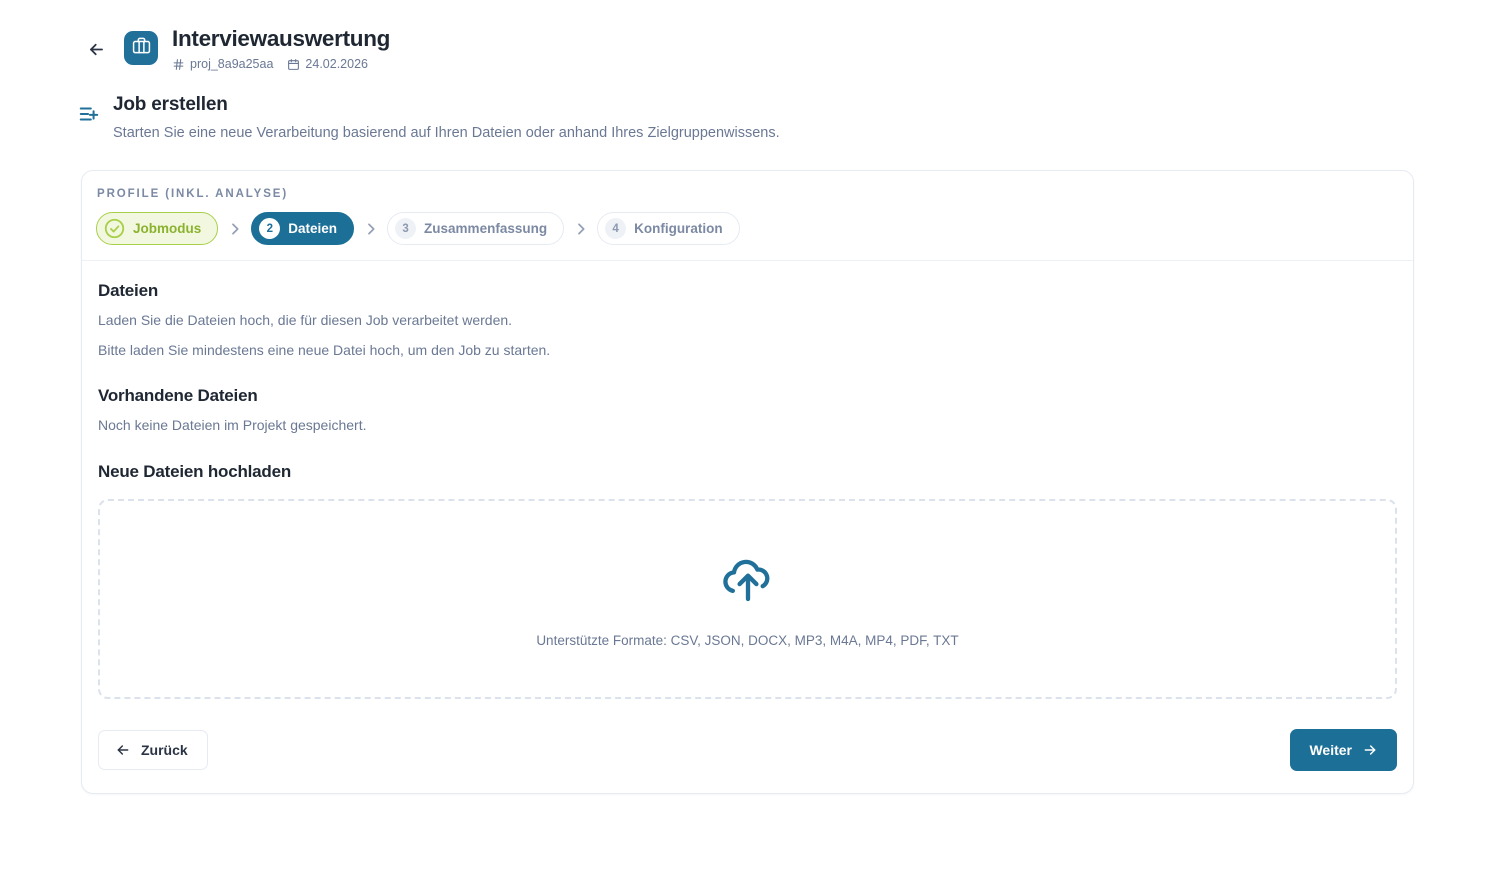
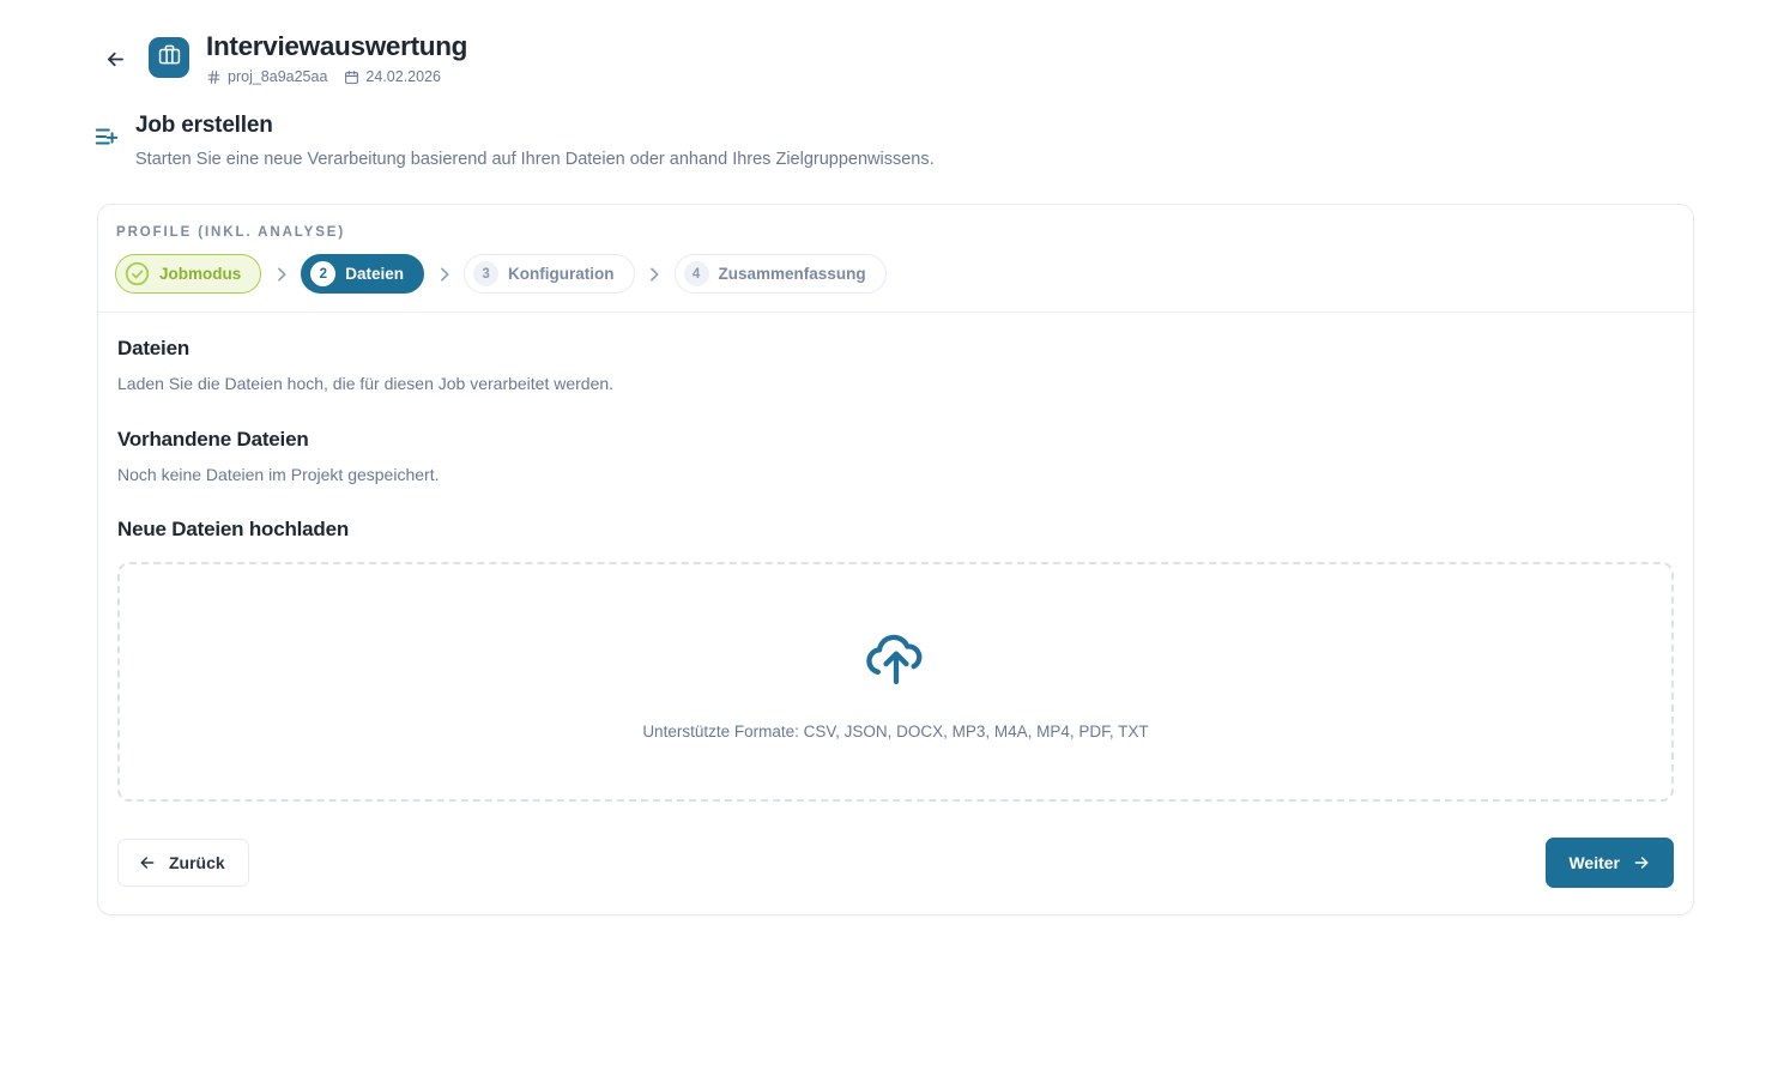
  Interviewauswertung
  proj_8a9a25aa
  24.02.2026
  Job erstellen
  Starten Sie eine neue Verarbeitung basierend auf Ihren Dateien oder anhand Ihres Zielgruppenwissens.
  PROFILE (INKL. ANALYSE)
  Jobmodus
  2
  Dateien
  3
- Zusammenfassung
+ Konfiguration
  4
- Konfiguration
+ Zusammenfassung
  Dateien
  Laden Sie die Dateien hoch, die für diesen Job verarbeitet werden.
- Bitte laden Sie mindestens eine neue Datei hoch, um den Job zu starten.
  Vorhandene Dateien
  Noch keine Dateien im Projekt gespeichert.
  Neue Dateien hochladen
  Unterstützte Formate: CSV, JSON, DOCX, MP3, M4A, MP4, PDF, TXT
  Zurück
  Weiter
